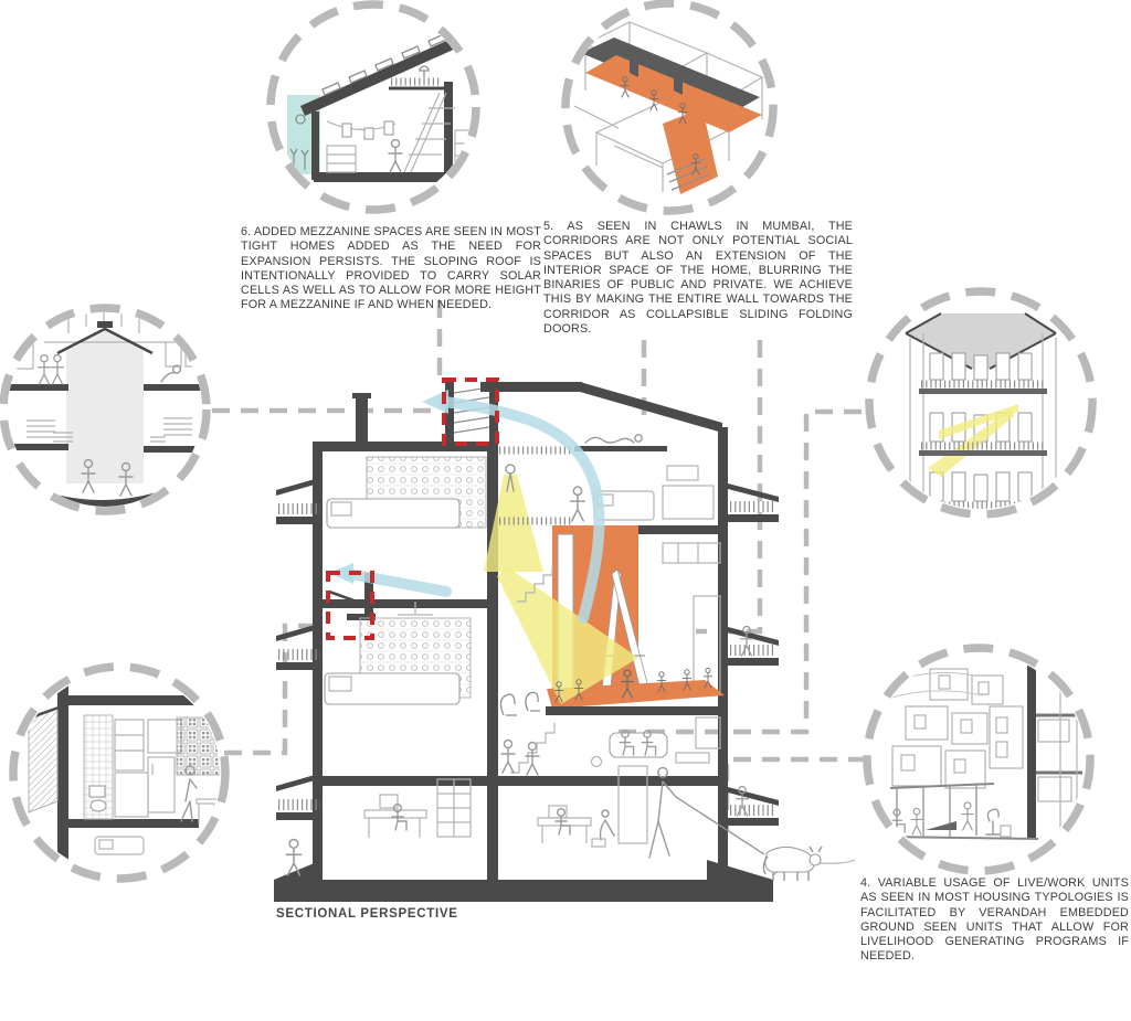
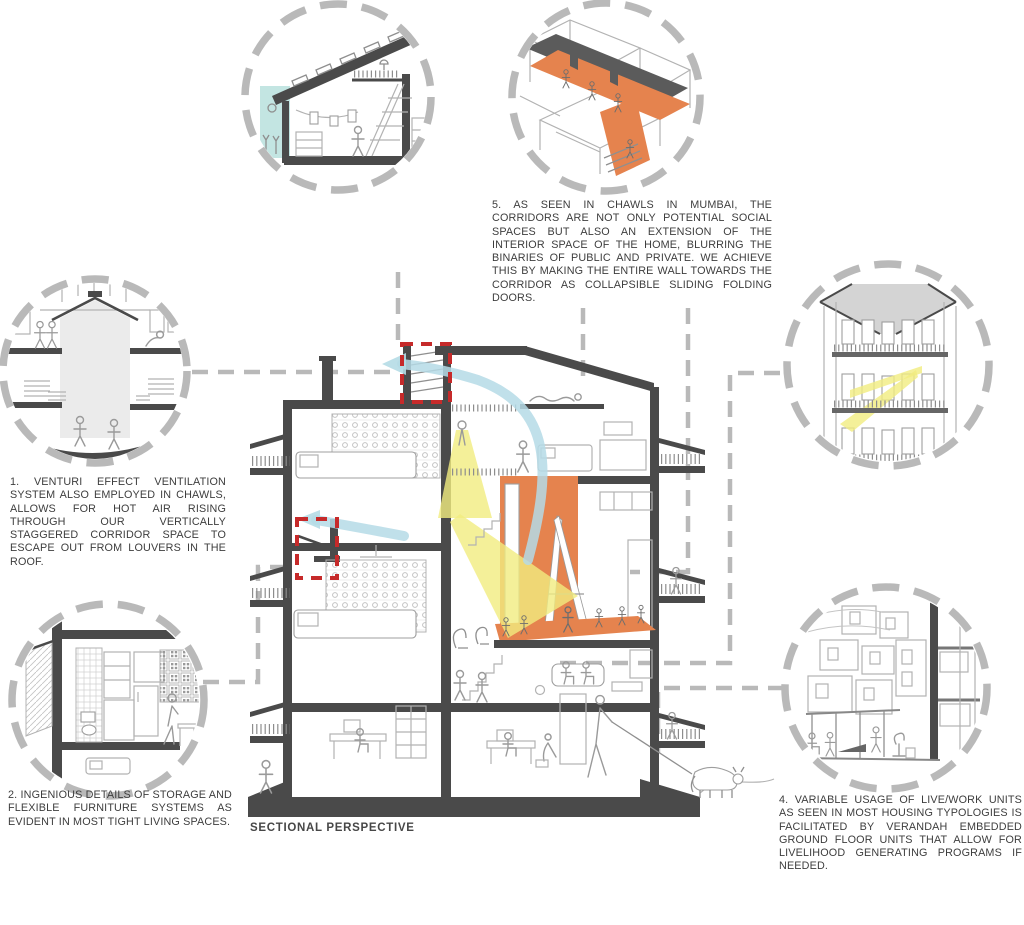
- 6. ADDED MEZZANINE SPACES ARE SEEN IN MOST TIGHT HOMES ADDED AS THE NEED FOR EXPANSION PERSISTS. THE SLOPING ROOF IS INTENTIONALLY PROVIDED TO CARRY SOLAR CELLS AS WELL AS TO ALLOW FOR MORE HEIGHT FOR A MEZZANINE IF AND WHEN NEEDED.
  5. AS SEEN IN CHAWLS IN MUMBAI, THE CORRIDORS ARE NOT ONLY POTENTIAL SOCIAL SPACES BUT ALSO AN EXTENSION OF THE INTERIOR SPACE OF THE HOME, BLURRING THE BINARIES OF PUBLIC AND PRIVATE. WE ACHIEVE THIS BY MAKING THE ENTIRE WALL TOWARDS THE CORRIDOR AS COLLAPSIBLE SLIDING FOLDING DOORS.
+ 1. VENTURI EFFECT VENTILATION SYSTEM ALSO EMPLOYED IN CHAWLS, ALLOWS FOR HOT AIR RISING THROUGH OUR VERTICALLY STAGGERED CORRIDOR SPACE TO ESCAPE OUT FROM LOUVERS IN THE ROOF.
+ 2. INGENIOUS DETAILS OF STORAGE AND FLEXIBLE FURNITURE SYSTEMS AS EVIDENT IN MOST TIGHT LIVING SPACES.
- 4. VARIABLE USAGE OF LIVE/WORK UNITS AS SEEN IN MOST HOUSING TYPOLOGIES IS FACILITATED BY VERANDAH EMBEDDED GROUND SEEN UNITS THAT ALLOW FOR LIVELIHOOD GENERATING PROGRAMS IF NEEDED.
+ 4. VARIABLE USAGE OF LIVE/WORK UNITS AS SEEN IN MOST HOUSING TYPOLOGIES IS FACILITATED BY VERANDAH EMBEDDED GROUND FLOOR UNITS THAT ALLOW FOR LIVELIHOOD GENERATING PROGRAMS IF NEEDED.
  SECTIONAL PERSPECTIVE
